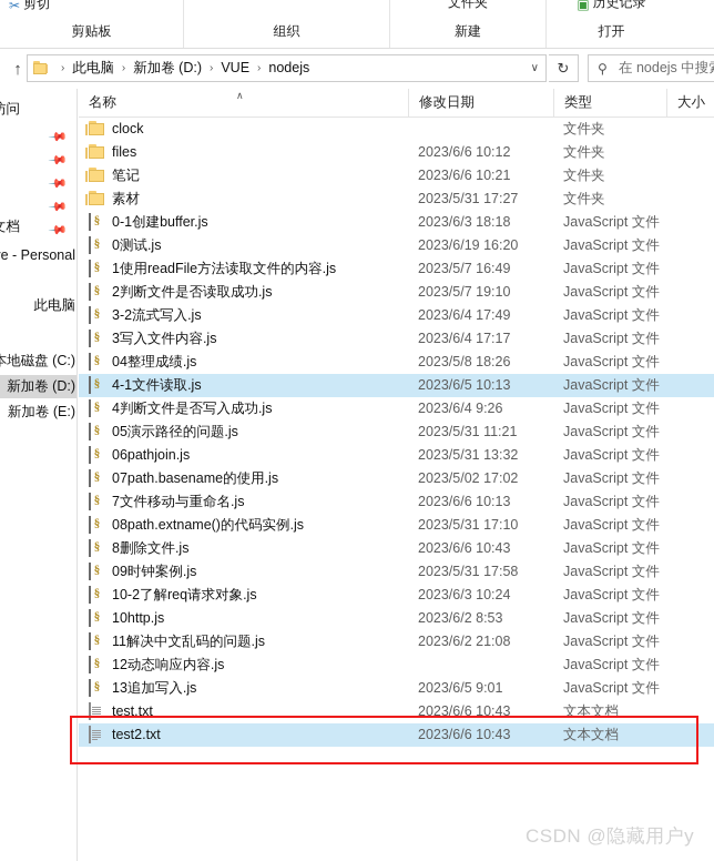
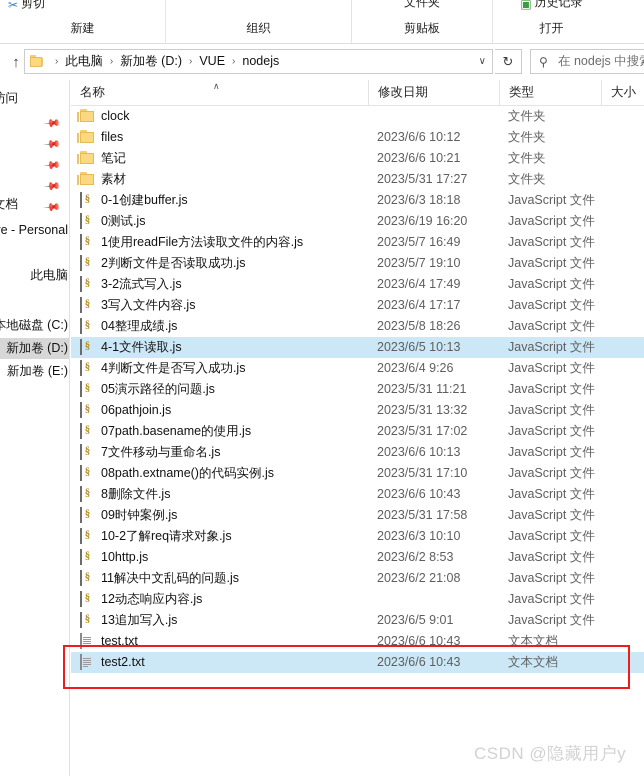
  ✂ 剪切
- 剪贴板
+ 新建
  组织
  文件夹
- 新建
+ 剪贴板
  ▣ 历史记录
  打开
  ↑
  › 此电脑 › 新加卷 (D:) › VUE › nodejs
  ∨
  ↻
  ⚲
  在 nodejs 中搜
  此电脑
  地磁盘 (C:)
  新加卷 (D:)
  新加卷 (E:)
  名称
  ∧
  修改日期
  类型
  大小
  clock
  文件夹
  files
  2023/6/6 10:12
  文件夹
  笔记
  2023/6/6 10:21
  文件夹
  素材
  2023/5/31 17:27
  文件夹
  §
  0-1创建buffer.js
  2023/6/3 18:18
  JavaScript 文件
  §
  0测试.js
  2023/6/19 16:20
  JavaScript 文件
  §
  1使用readFile方法读取文件的内容.js
  2023/5/7 16:49
  JavaScript 文件
  §
  2判断文件是否读取成功.js
  2023/5/7 19:10
  JavaScript 文件
  §
  3-2流式写入.js
  2023/6/4 17:49
  JavaScript 文件
  §
  3写入文件内容.js
  2023/6/4 17:17
  JavaScript 文件
  §
  04整理成绩.js
  2023/5/8 18:26
  JavaScript 文件
  §
  4-1文件读取.js
  2023/6/5 10:13
  JavaScript 文件
  §
  4判断文件是否写入成功.js
  2023/6/4 9:26
  JavaScript 文件
  §
  05演示路径的问题.js
  2023/5/31 11:21
  JavaScript 文件
  §
  06pathjoin.js
  2023/5/31 13:32
  JavaScript 文件
  §
  07path.basename的使用.js
- 2023/5/02 17:02
+ 2023/5/31 17:02
  JavaScript 文件
  §
  7文件移动与重命名.js
  2023/6/6 10:13
  JavaScript 文件
  §
  08path.extname()的代码实例.js
  2023/5/31 17:10
  JavaScript 文件
  §
  8删除文件.js
  2023/6/6 10:43
  JavaScript 文件
  §
  09时钟案例.js
  2023/5/31 17:58
  JavaScript 文件
  §
  10-2了解req请求对象.js
- 2023/6/3 10:24
+ 2023/6/3 10:10
  JavaScript 文件
  §
  10http.js
  2023/6/2 8:53
  JavaScript 文件
  §
  11解决中文乱码的问题.js
  2023/6/2 21:08
  JavaScript 文件
  §
  12动态响应内容.js
  JavaScript 文件
  §
  13追加写入.js
  2023/6/5 9:01
  JavaScript 文件
  test.txt
  2023/6/6 10:43
  文本文档
  test2.txt
  2023/6/6 10:43
  文本文档
  CSDN @隐藏用户y
